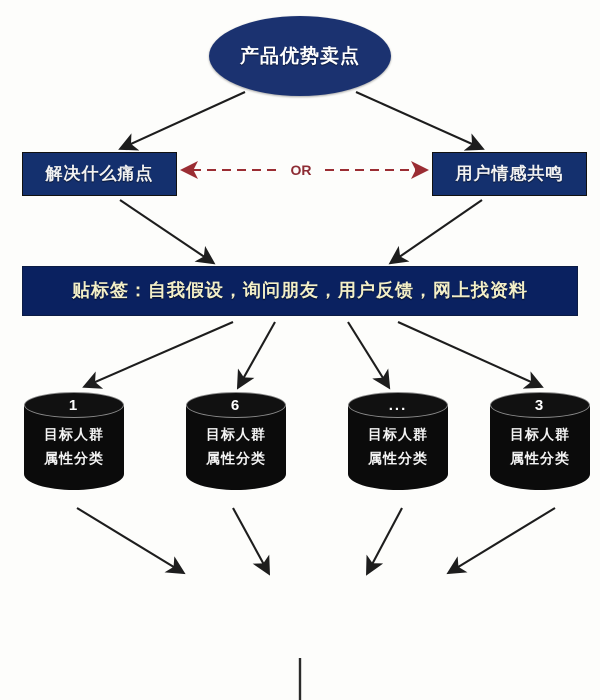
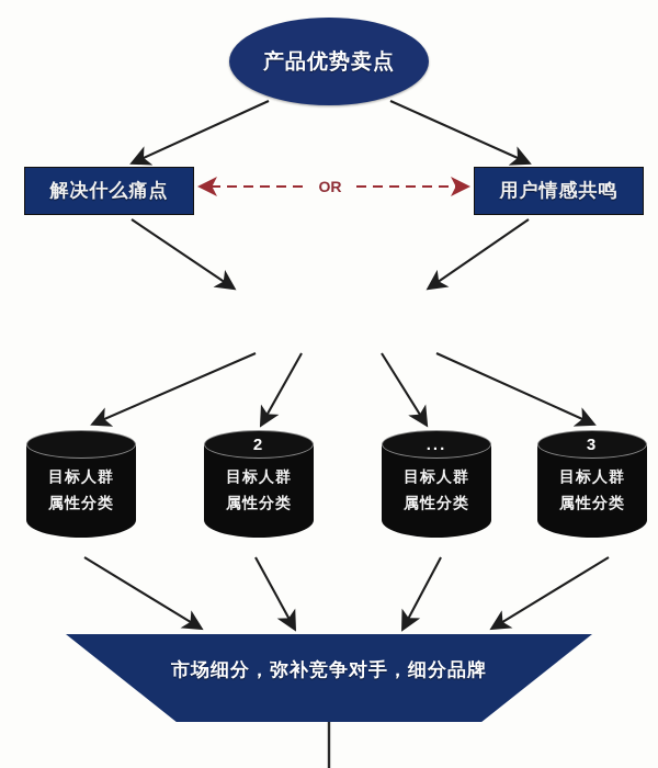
  产品优势卖点
  解决什么痛点
  用户情感共鸣
  OR
- 贴标签：自我假设，询问朋友，用户反馈，网上找资料
- 1
  目标人群
  属性分类
- 6
+ 2
  目标人群
  属性分类
  ...
  目标人群
  属性分类
  3
  目标人群
  属性分类
+ 市场细分，弥补竞争对手，细分品牌
